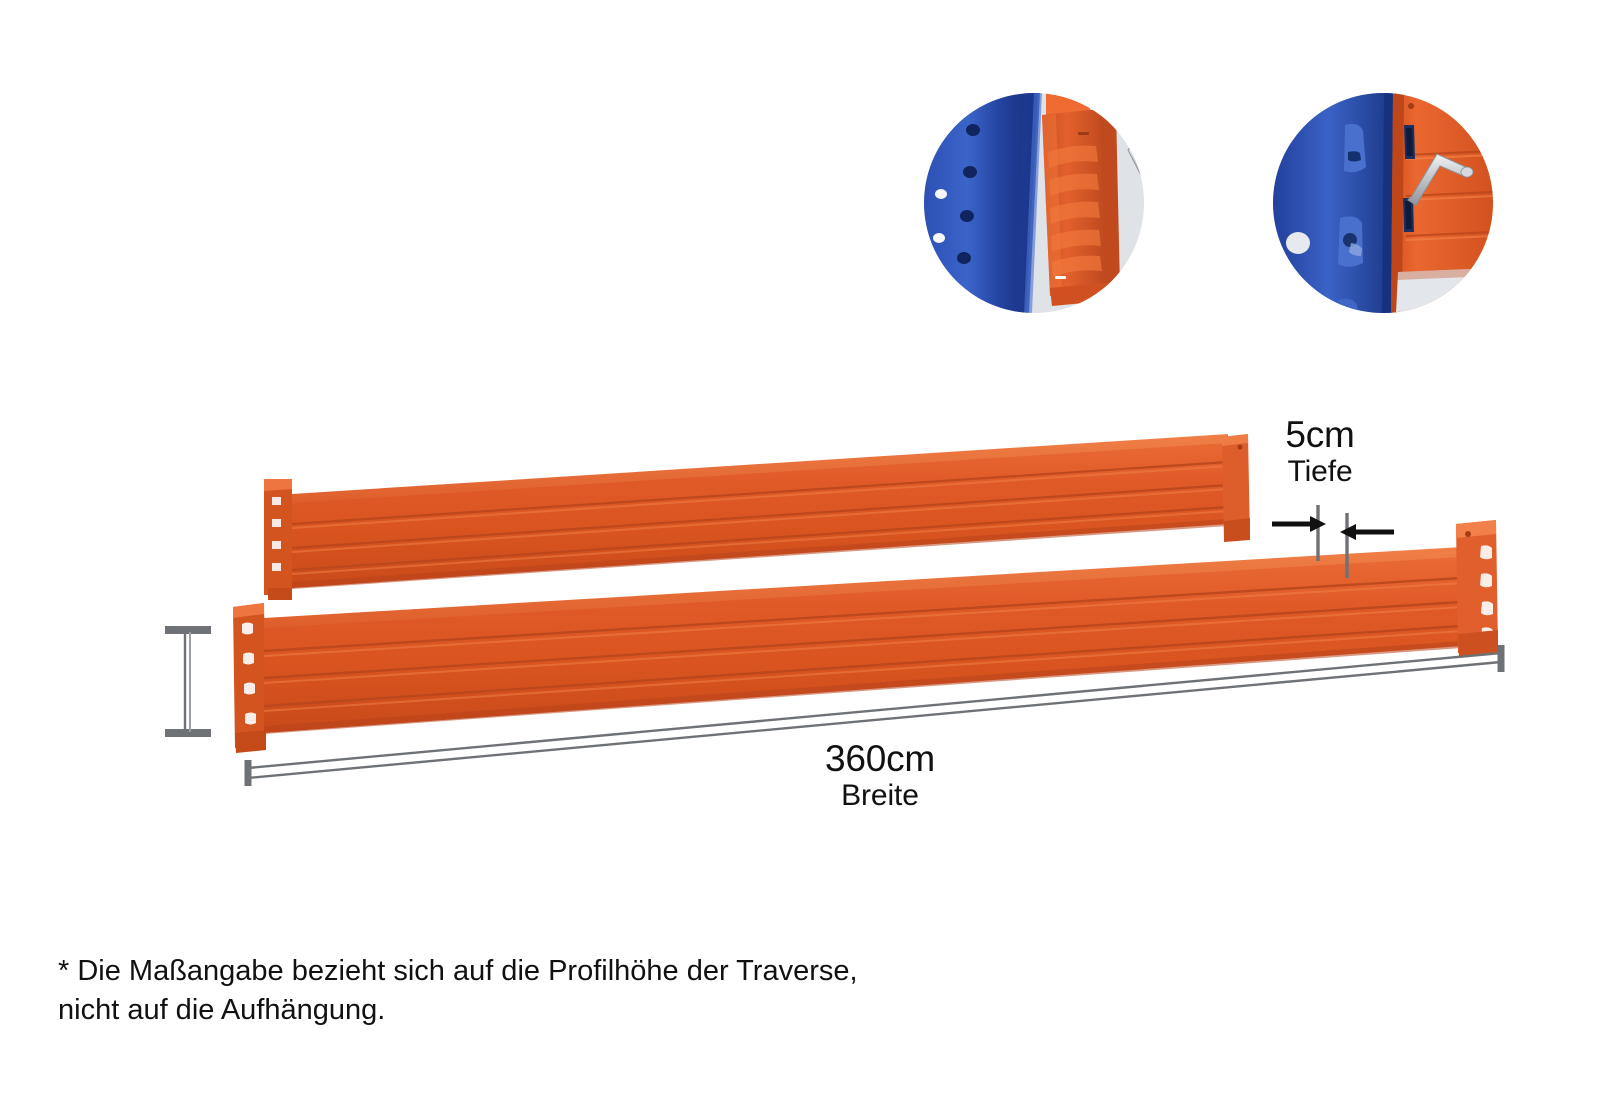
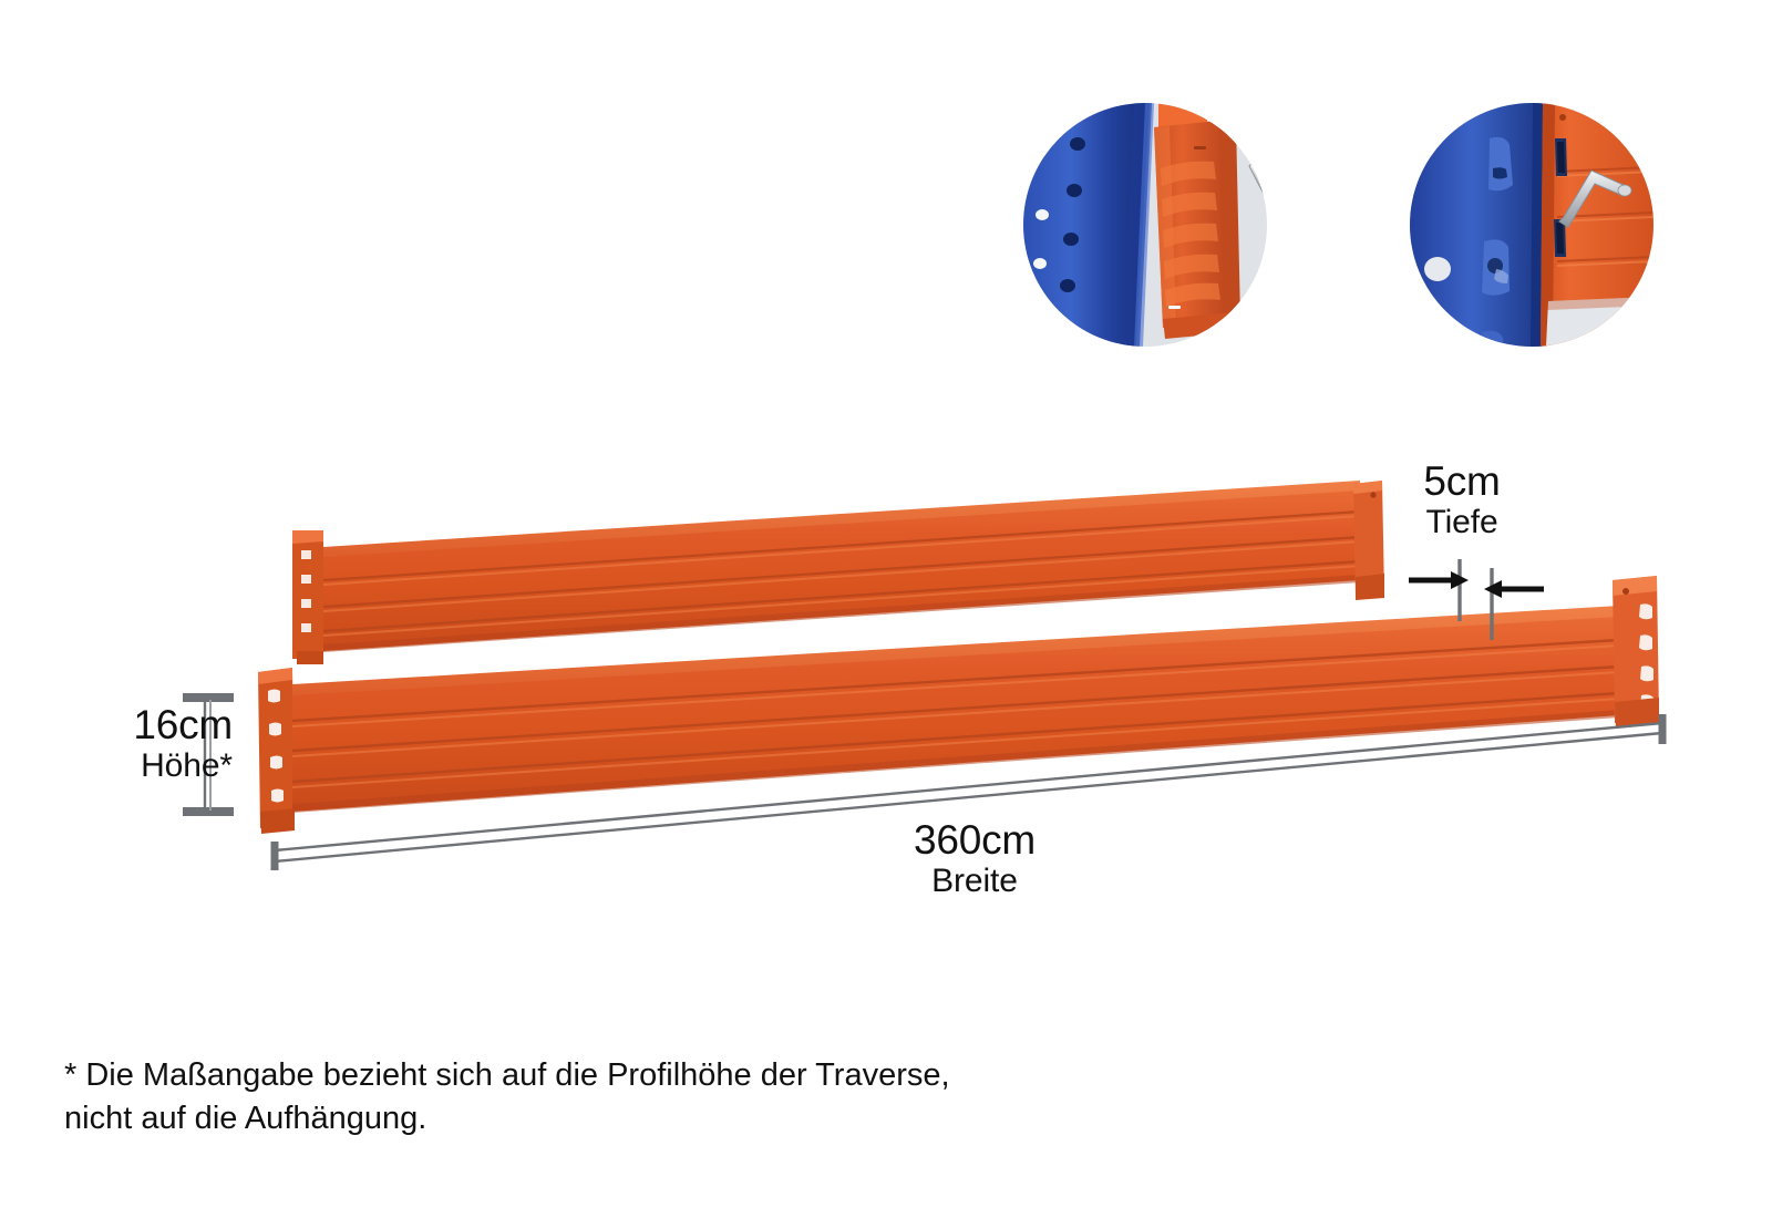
+ 16cm
+ Höhe*
  5cm
  Tiefe
  360cm
  Breite
  * Die Maßangabe bezieht sich auf die Profilhöhe der Traverse,
  nicht auf die Aufhängung.
